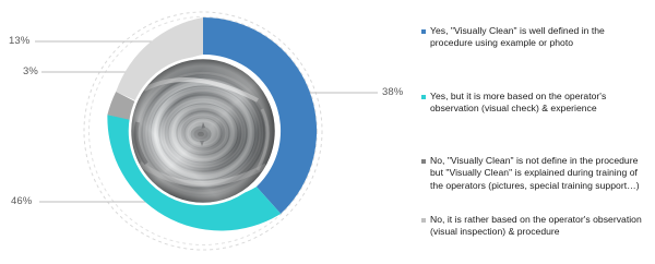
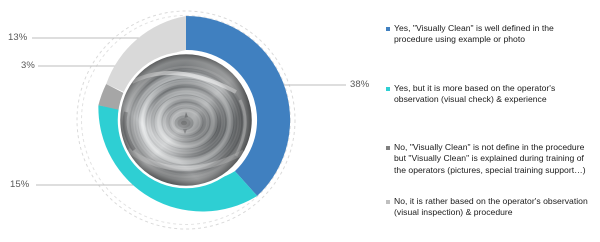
  13%
  3%
- 46%
+ 15%
  38%
  Yes, "Visually Clean" is well defined in the procedure using example or photo
  Yes, but it is more based on the operator's observation (visual check) & experience
  No, "Visually Clean" is not define in the procedure but "Visually Clean" is explained during training of the operators (pictures, special training support…)
  No, it is rather based on the operator's observation (visual inspection) & procedure
